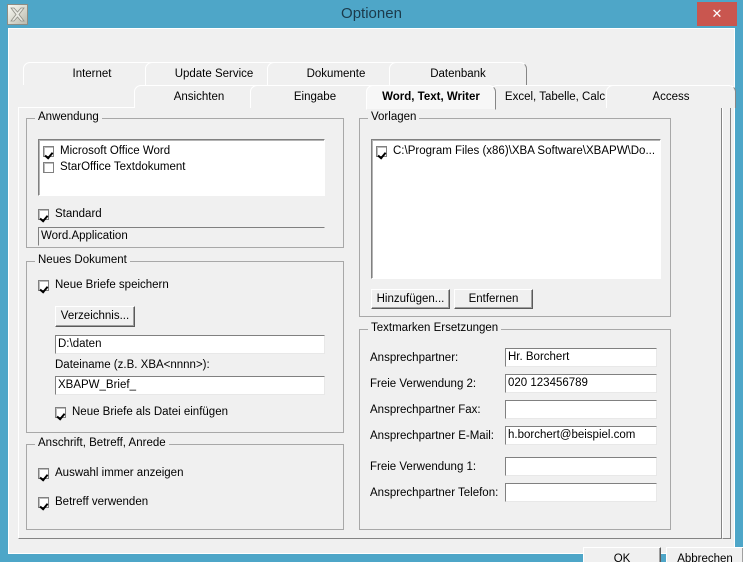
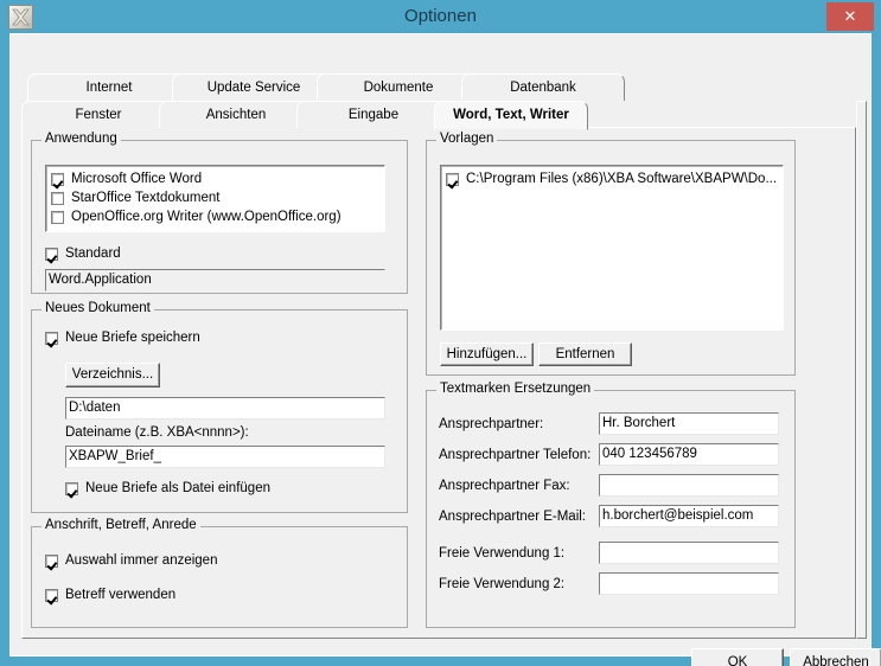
  Optionen
  ✕
  Internet
  Update Service
  Dokumente
  Datenbank
+ Fenster
  Ansichten
  Eingabe
  Word, Text, Writer
- Excel, Tabelle, Calc
- Access
  Anwendung
  Microsoft Office Word
  StarOffice Textdokument
+ OpenOffice.org Writer (www.OpenOffice.org)
  Standard
  Word.Application
  Neues Dokument
  Neue Briefe speichern
  Verzeichnis...
  D:\daten
  Dateiname (z.B. XBA<nnnn>):
  XBAPW_Brief_
  Neue Briefe als Datei einfügen
  Anschrift, Betreff, Anrede
  Auswahl immer anzeigen
  Betreff verwenden
  Vorlagen
  C:\Program Files (x86)\XBA Software\XBAPW\Do...
  Hinzufügen...
  Entfernen
  Textmarken Ersetzungen
  Ansprechpartner:
  Hr. Borchert
- Freie Verwendung 2:
+ Ansprechpartner Telefon:
- 020 123456789
+ 040 123456789
  Ansprechpartner Fax:
  Ansprechpartner E-Mail:
  h.borchert@beispiel.com
  Freie Verwendung 1:
- Ansprechpartner Telefon:
+ Freie Verwendung 2:
  OK
  Abbrechen
